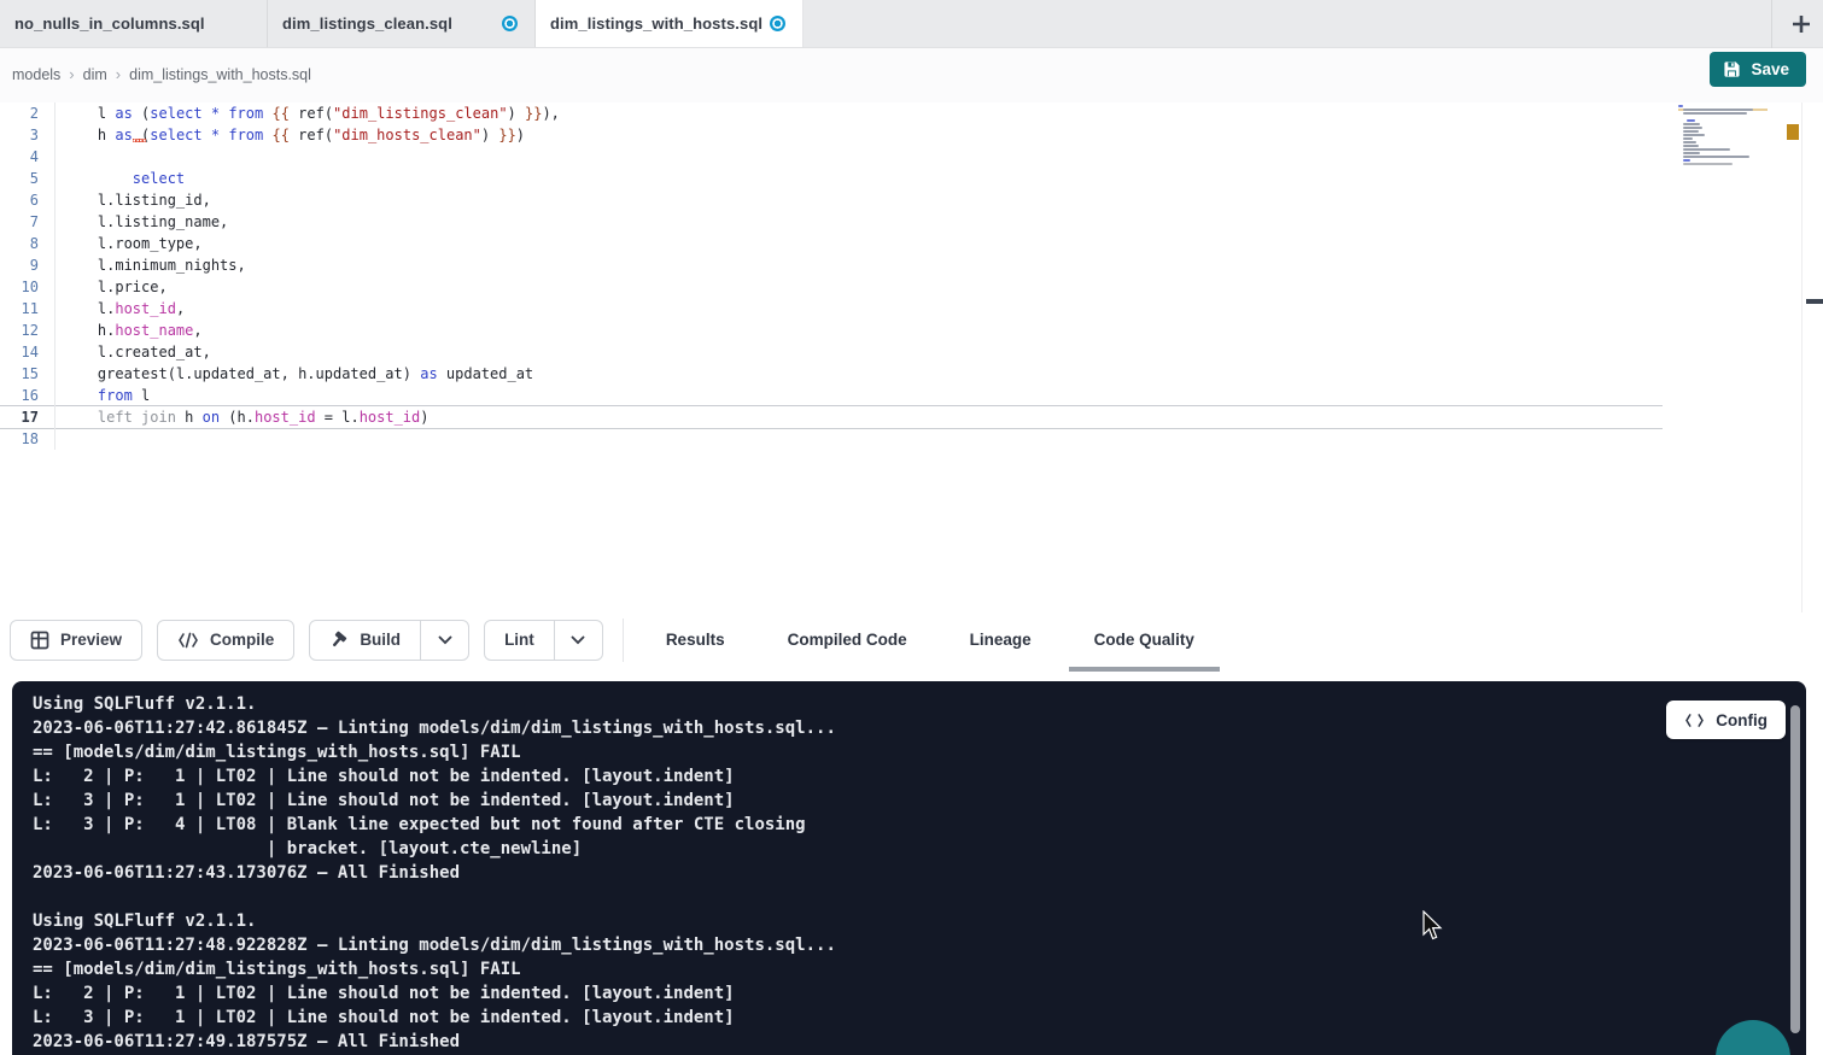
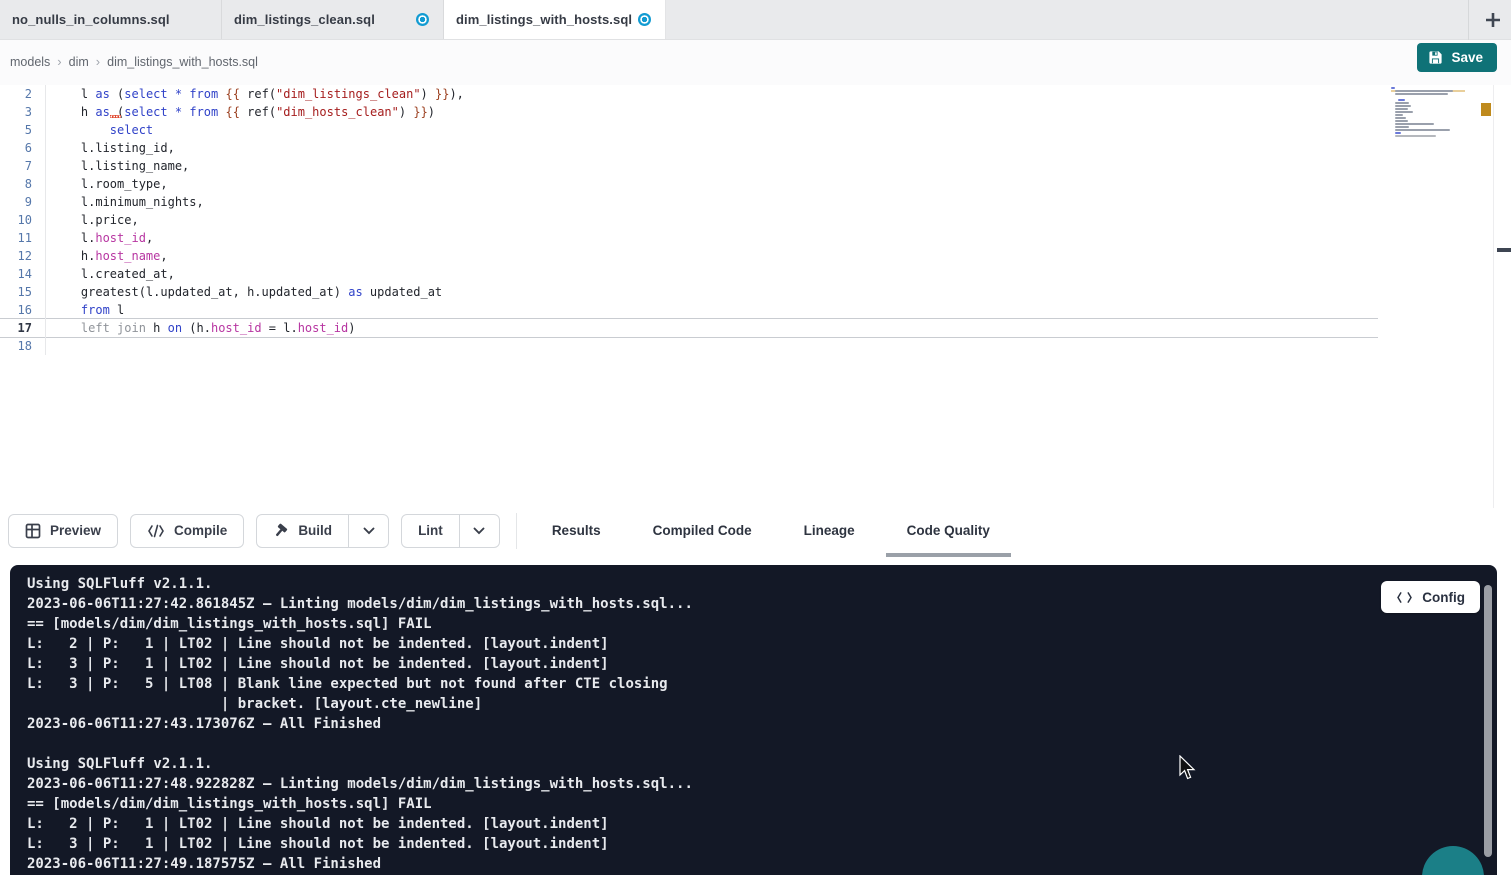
  no_nulls_in_columns.sql
  dim_listings_clean.sql
  dim_listings_with_hosts.sql
  models
  ›
  dim
  ›
  dim_listings_with_hosts.sql
  Save
  2
  l as (select * from {{ ref("dim_listings_clean") }}),
  3
  h as (select * from {{ ref("dim_hosts_clean") }})
- 4
  5
  select
  6
  l.listing_id,
  7
  l.listing_name,
  8
  l.room_type,
  9
  l.minimum_nights,
  10
  l.price,
  11
  l.host_id,
  12
  h.host_name,
  14
  l.created_at,
  15
  greatest(l.updated_at, h.updated_at) as updated_at
  16
  from l
  17
  left join h on (h.host_id = l.host_id)
  18
  Preview
  Compile
  Build
  Lint
  Results
  Compiled Code
  Lineage
  Code Quality
  Using SQLFluff v2.1.1.
  2023-06-06T11:27:42.861845Z — Linting models/dim/dim_listings_with_hosts.sql...
  == [models/dim/dim_listings_with_hosts.sql] FAIL
  L: 2 | P: 1 | LT02 | Line should not be indented. [layout.indent]
  L: 3 | P: 1 | LT02 | Line should not be indented. [layout.indent]
- L: 3 | P: 4 | LT08 | Blank line expected but not found after CTE closing
+ L: 3 | P: 5 | LT08 | Blank line expected but not found after CTE closing
  | bracket. [layout.cte_newline]
  2023-06-06T11:27:43.173076Z — All Finished
  Using SQLFluff v2.1.1.
  2023-06-06T11:27:48.922828Z — Linting models/dim/dim_listings_with_hosts.sql...
  == [models/dim/dim_listings_with_hosts.sql] FAIL
  L: 2 | P: 1 | LT02 | Line should not be indented. [layout.indent]
  L: 3 | P: 1 | LT02 | Line should not be indented. [layout.indent]
  2023-06-06T11:27:49.187575Z — All Finished
  Config
